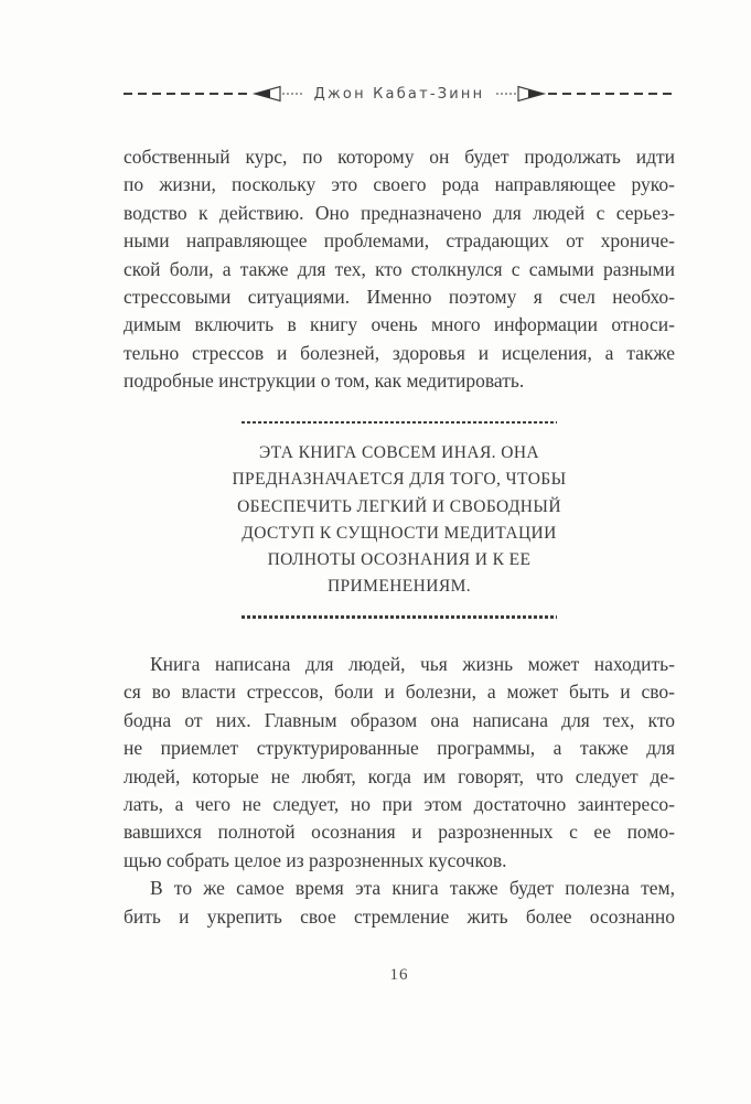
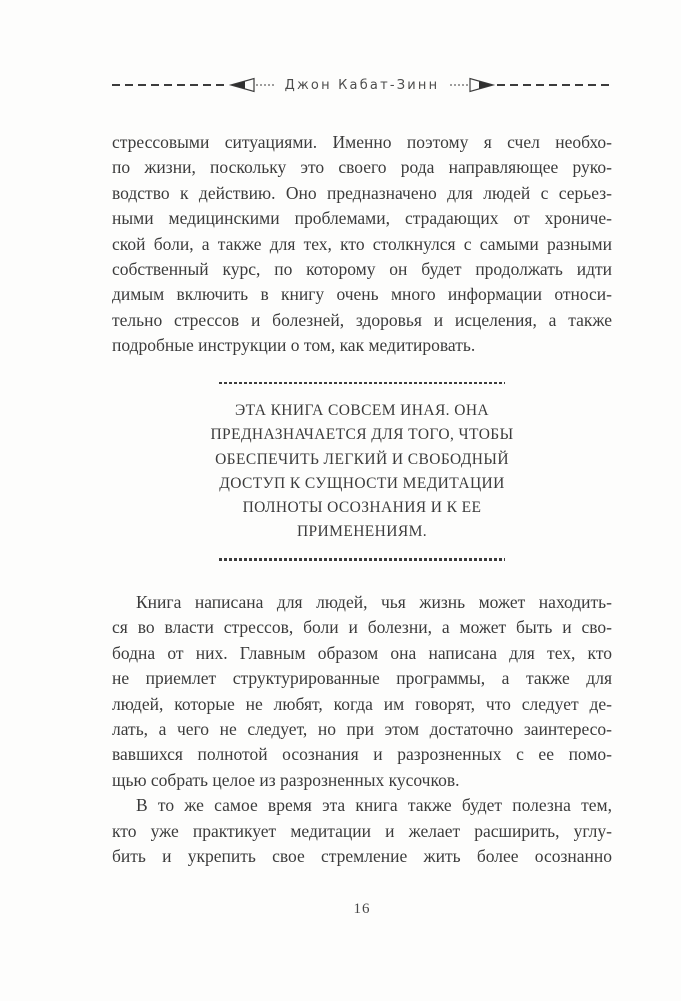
  Джон Кабат-Зинн
- собственный курс, по которому он будет продолжать идти
+ стрессовыми ситуациями. Именно поэтому я счел необхо-
  по жизни, поскольку это своего рода направляющее руко-
  водство к действию. Оно предназначено для людей с серьез-
- ными направляющее проблемами, страдающих от хрониче-
+ ными медицинскими проблемами, страдающих от хрониче-
  ской боли, а также для тех, кто столкнулся с самыми разными
- стрессовыми ситуациями. Именно поэтому я счел необхо-
+ собственный курс, по которому он будет продолжать идти
  димым включить в книгу очень много информации относи-
  тельно стрессов и болезней, здоровья и исцеления, а также
  подробные инструкции о том, как медитировать.
  ЭТА КНИГА СОВСЕМ ИНАЯ. ОНА
  ПРЕДНАЗНАЧАЕТСЯ ДЛЯ ТОГО, ЧТОБЫ
  ОБЕСПЕЧИТЬ ЛЕГКИЙ И СВОБОДНЫЙ
  ДОСТУП К СУЩНОСТИ МЕДИТАЦИИ
  ПОЛНОТЫ ОСОЗНАНИЯ И К ЕЕ
  ПРИМЕНЕНИЯМ.
  Книга написана для людей, чья жизнь может находить-
  ся во власти стрессов, боли и болезни, а может быть и сво-
  бодна от них. Главным образом она написана для тех, кто
  не приемлет структурированные программы, а также для
  людей, которые не любят, когда им говорят, что следует де-
  лать, а чего не следует, но при этом достаточно заинтересо-
  вавшихся полнотой осознания и разрозненных с ее помо-
  щью собрать целое из разрозненных кусочков.
  В то же самое время эта книга также будет полезна тем,
+ кто уже практикует медитации и желает расширить, углу-
  бить и укрепить свое стремление жить более осознанно
  16
